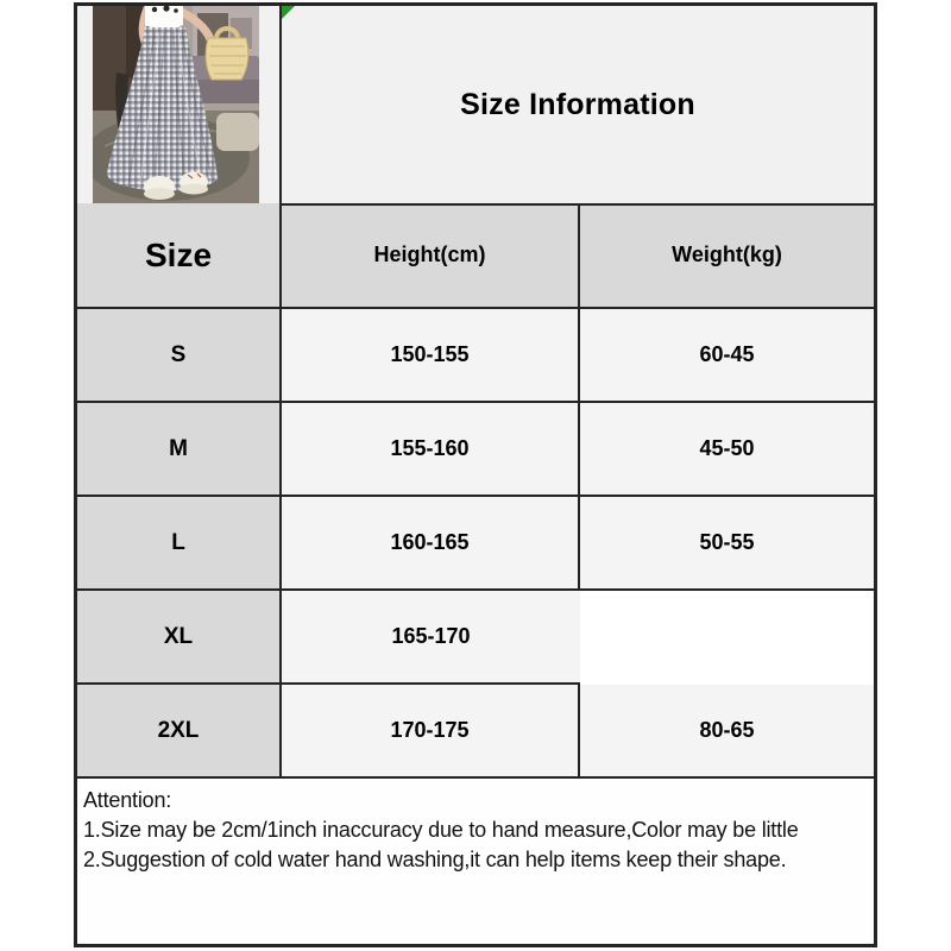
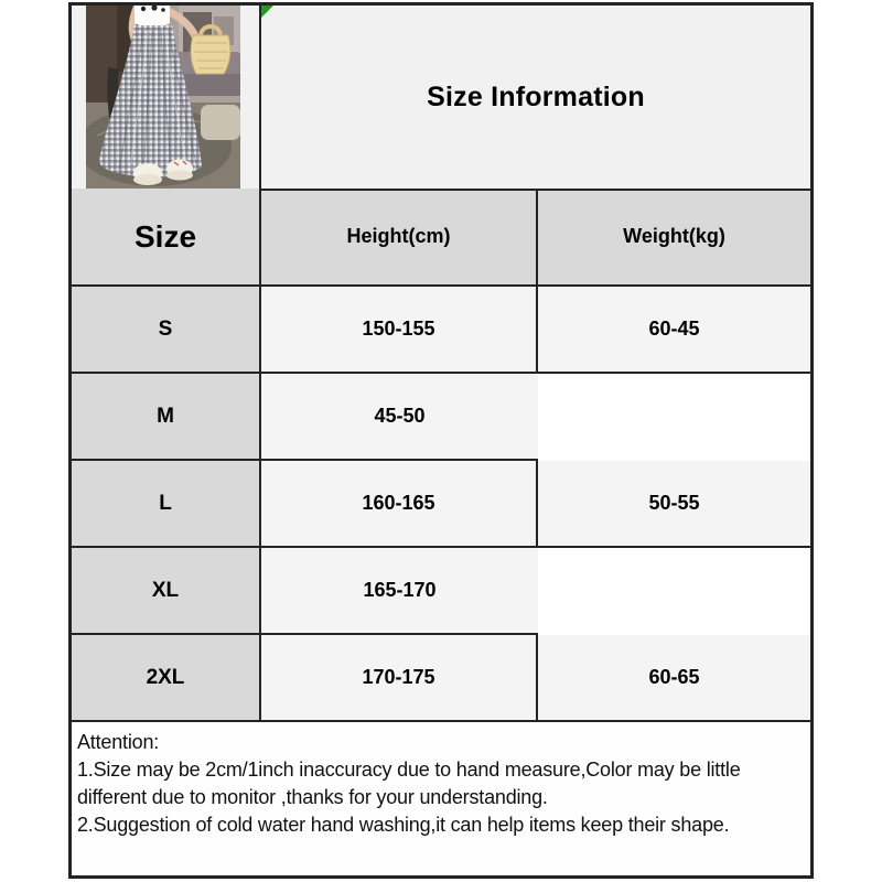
  Size Information
  Size
  Height(cm)
  Weight(kg)
  S
  150-155
  60-45
  M
- 155-160
  45-50
  L
  160-165
  50-55
  XL
  165-170
  2XL
  170-175
- 80-65
+ 60-65
  Attention:
  1.Size may be 2cm/1inch inaccuracy due to hand measure,Color may be little
+ different due to monitor ,thanks for your understanding.
  2.Suggestion of cold water hand washing,it can help items keep their shape.
